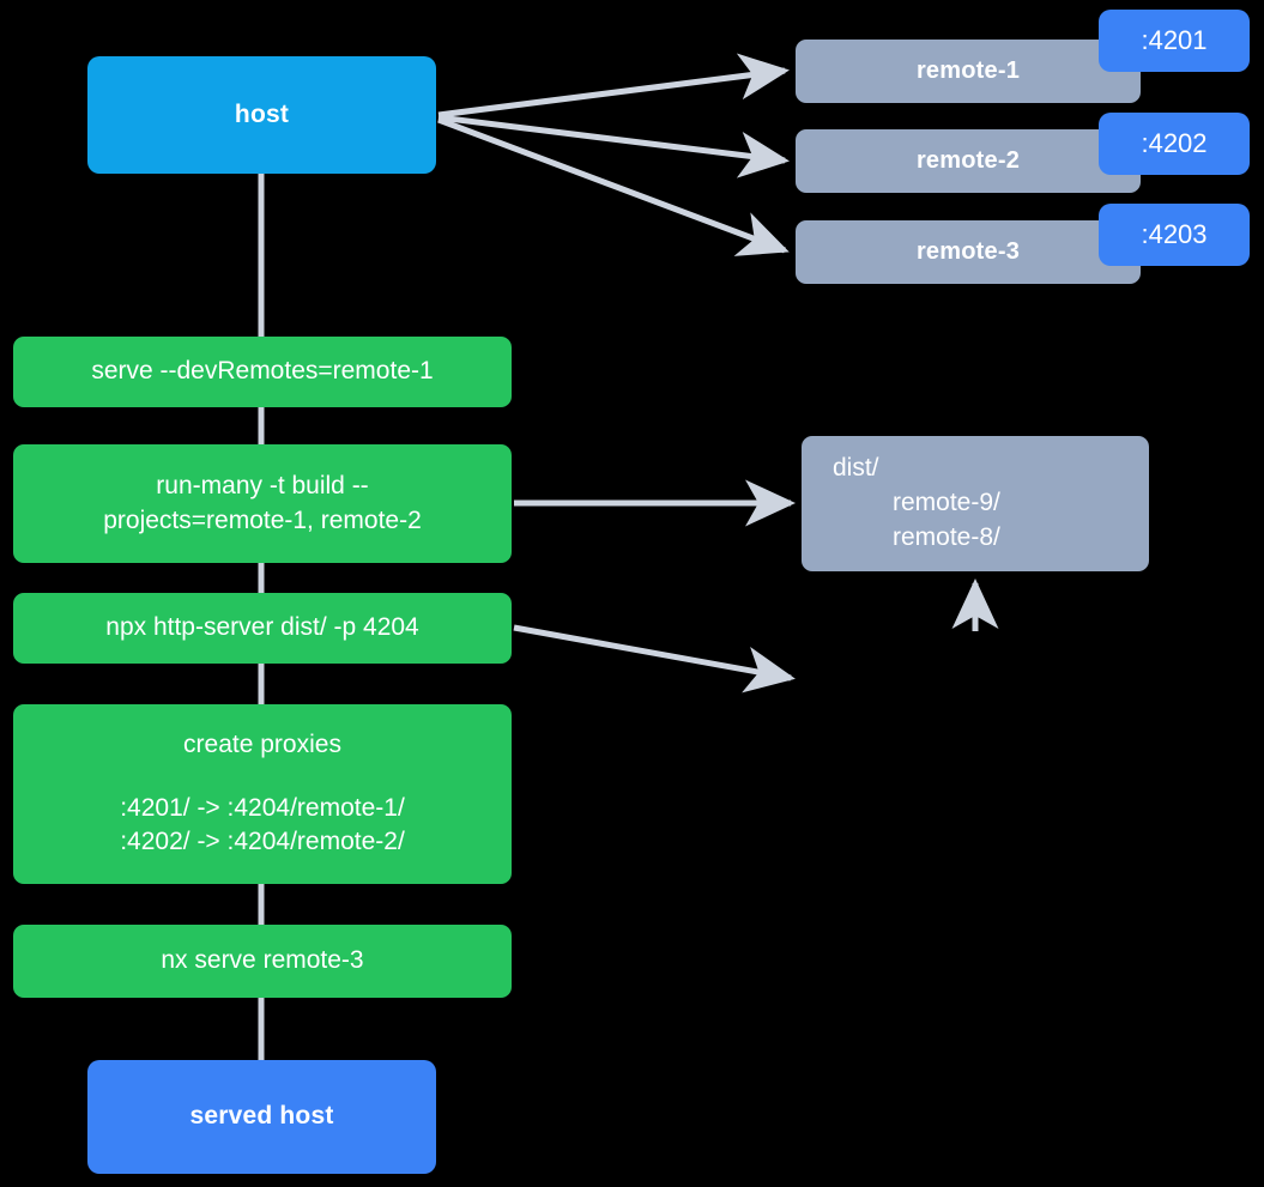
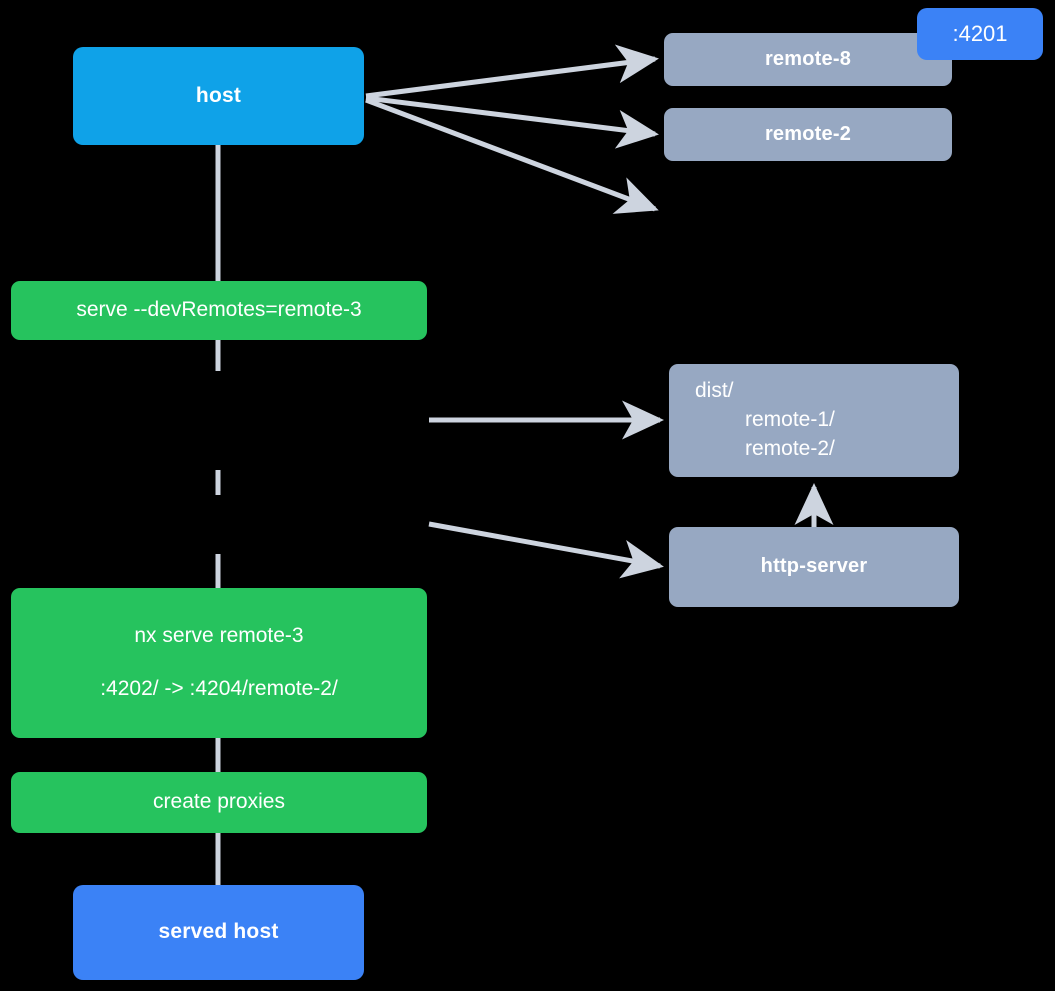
  host
- remote-1
+ remote-8
  :4201
  remote-2
- :4202
- remote-3
- :4203
- serve --devRemotes=remote-1
+ serve --devRemotes=remote-3
- run-many -t build --
- projects=remote-1, remote-2
- npx http-server dist/ -p 4204
- create proxies
+ nx serve remote-3
- :4201/ -> :4204/remote-1/
  :4202/ -> :4204/remote-2/
- nx serve remote-3
+ create proxies
  served host
  dist/
- remote-9/
+ remote-1/
- remote-8/
+ remote-2/
+ http-server
